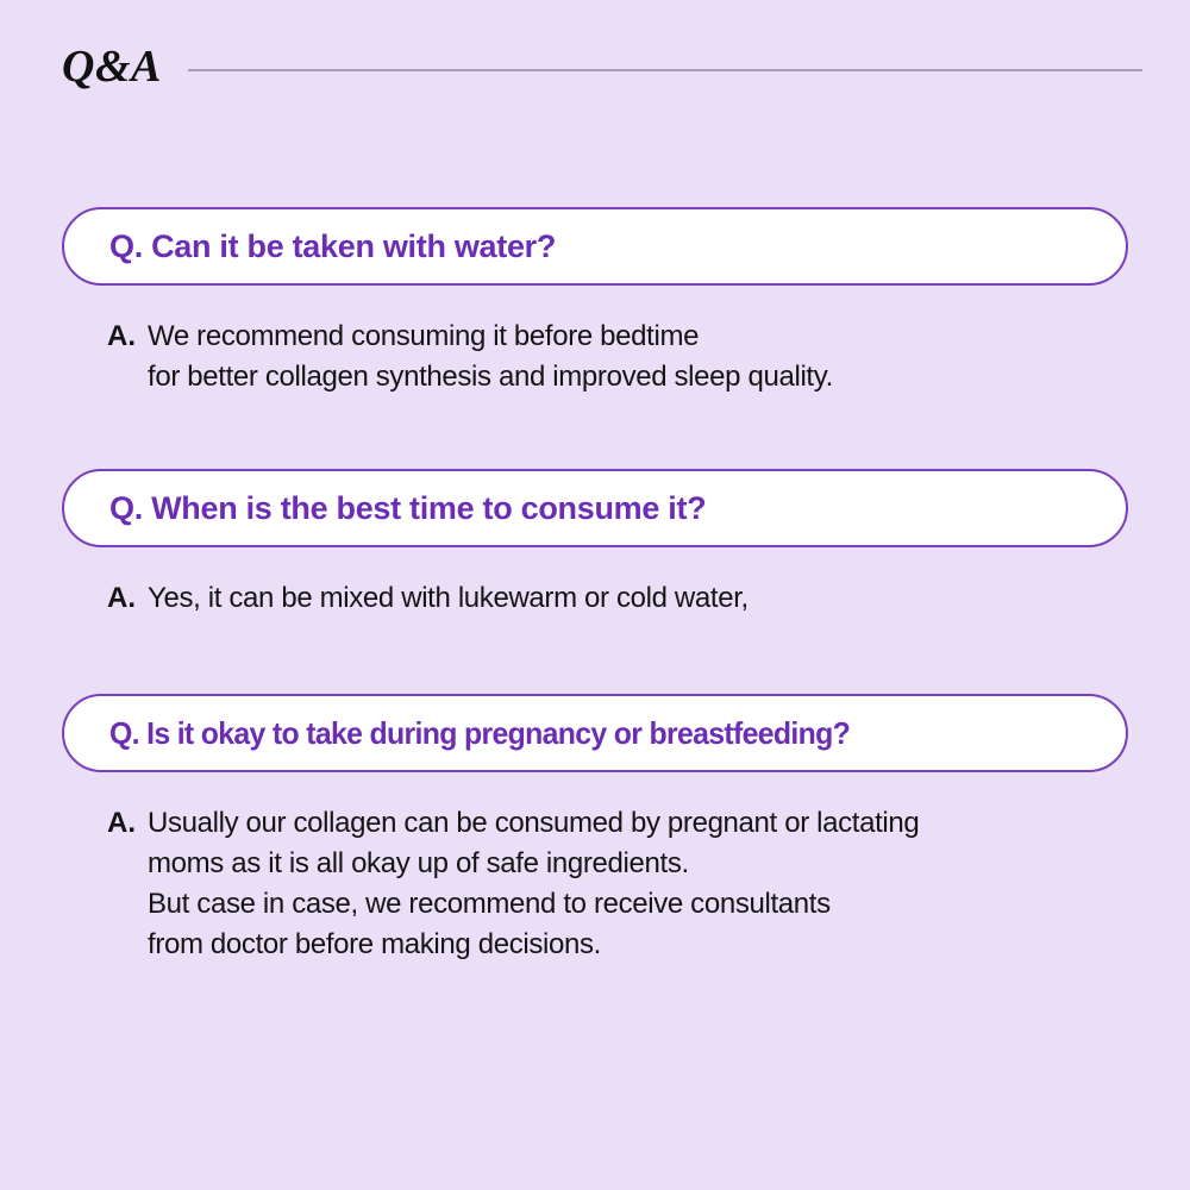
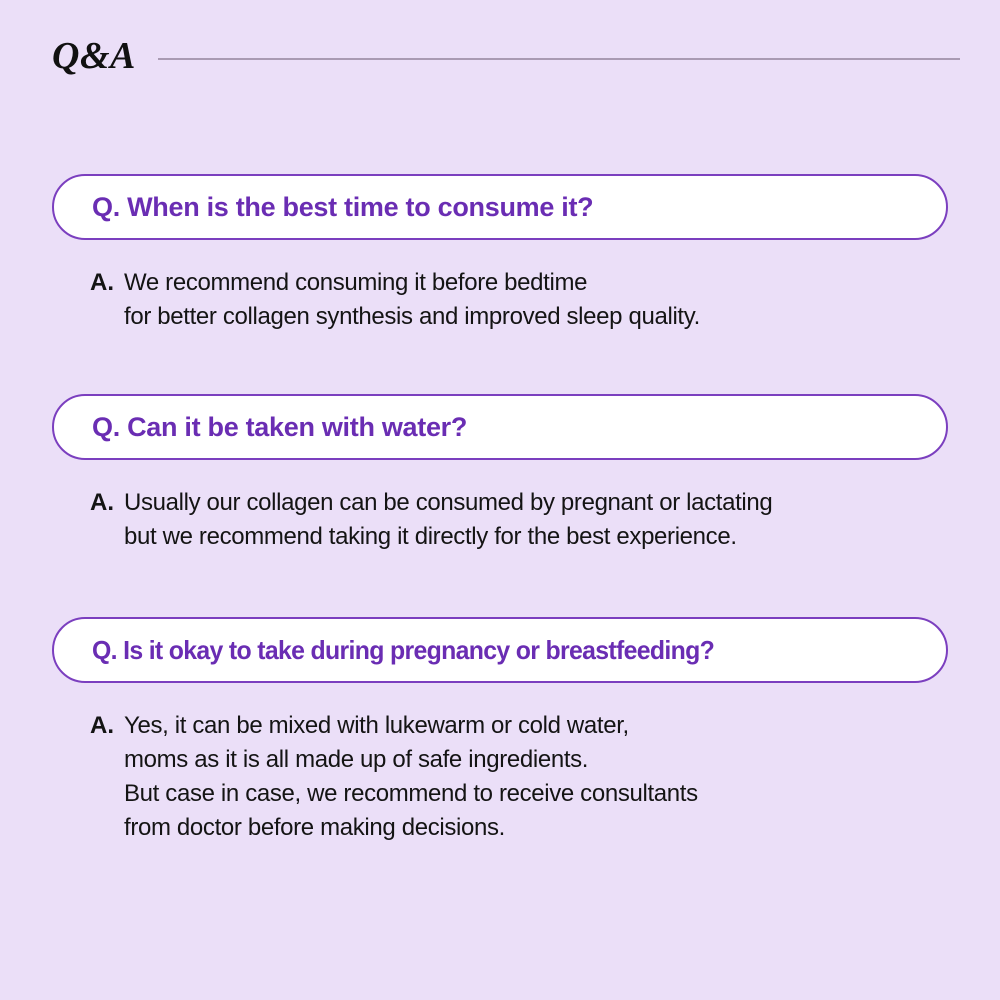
  Q&A
- Q. Can it be taken with water?
+ Q. When is the best time to consume it?
  A.
  We recommend consuming it before bedtime
  for better collagen synthesis and improved sleep quality.
- Q. When is the best time to consume it?
+ Q. Can it be taken with water?
  A.
- Yes, it can be mixed with lukewarm or cold water,
+ Usually our collagen can be consumed by pregnant or lactating
+ but we recommend taking it directly for the best experience.
  Q. Is it okay to take during pregnancy or breastfeeding?
  A.
- Usually our collagen can be consumed by pregnant or lactating
+ Yes, it can be mixed with lukewarm or cold water,
- moms as it is all okay up of safe ingredients.
+ moms as it is all made up of safe ingredients.
  But case in case, we recommend to receive consultants
  from doctor before making decisions.
